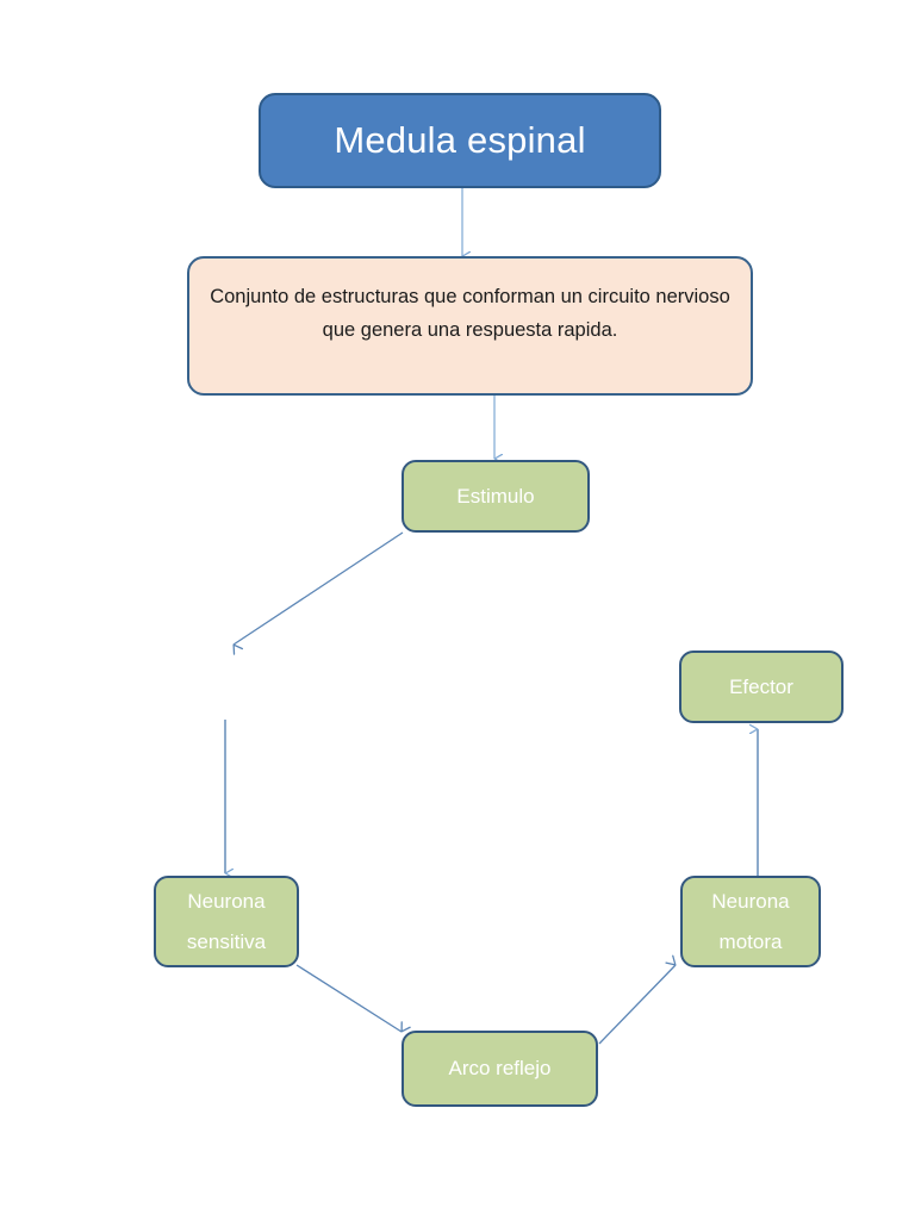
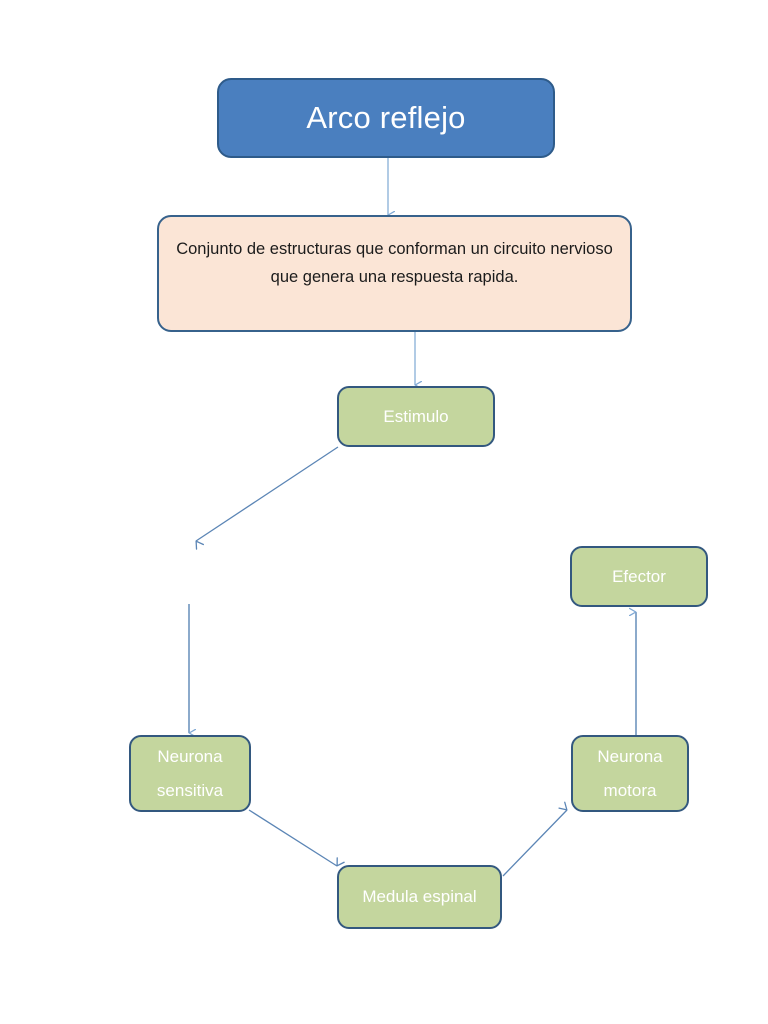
- Medula espinal
+ Arco reflejo
  Conjunto de estructuras que conforman un circuito nervioso que genera una respuesta rapida.
  Estimulo
  Neurona
  sensitiva
- Arco reflejo
+ Medula espinal
  Neurona
  motora
  Efector
